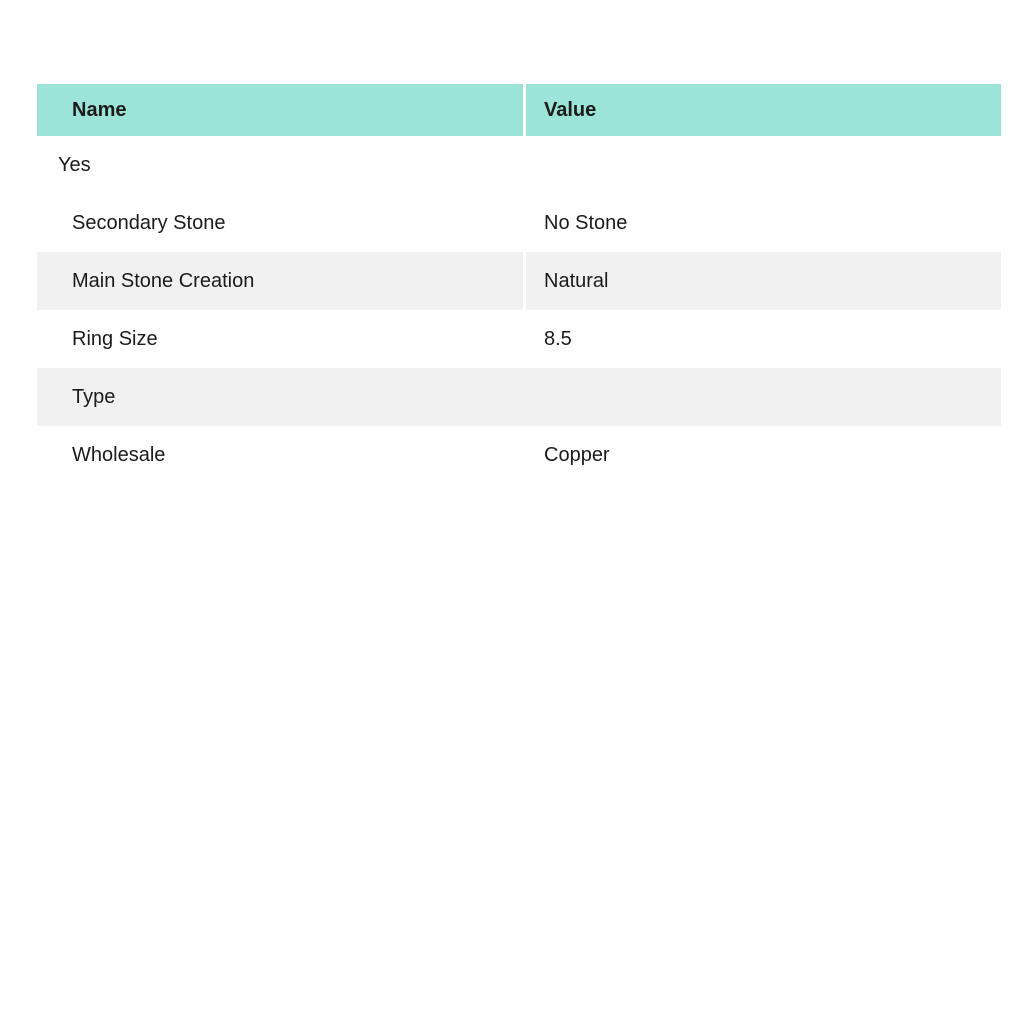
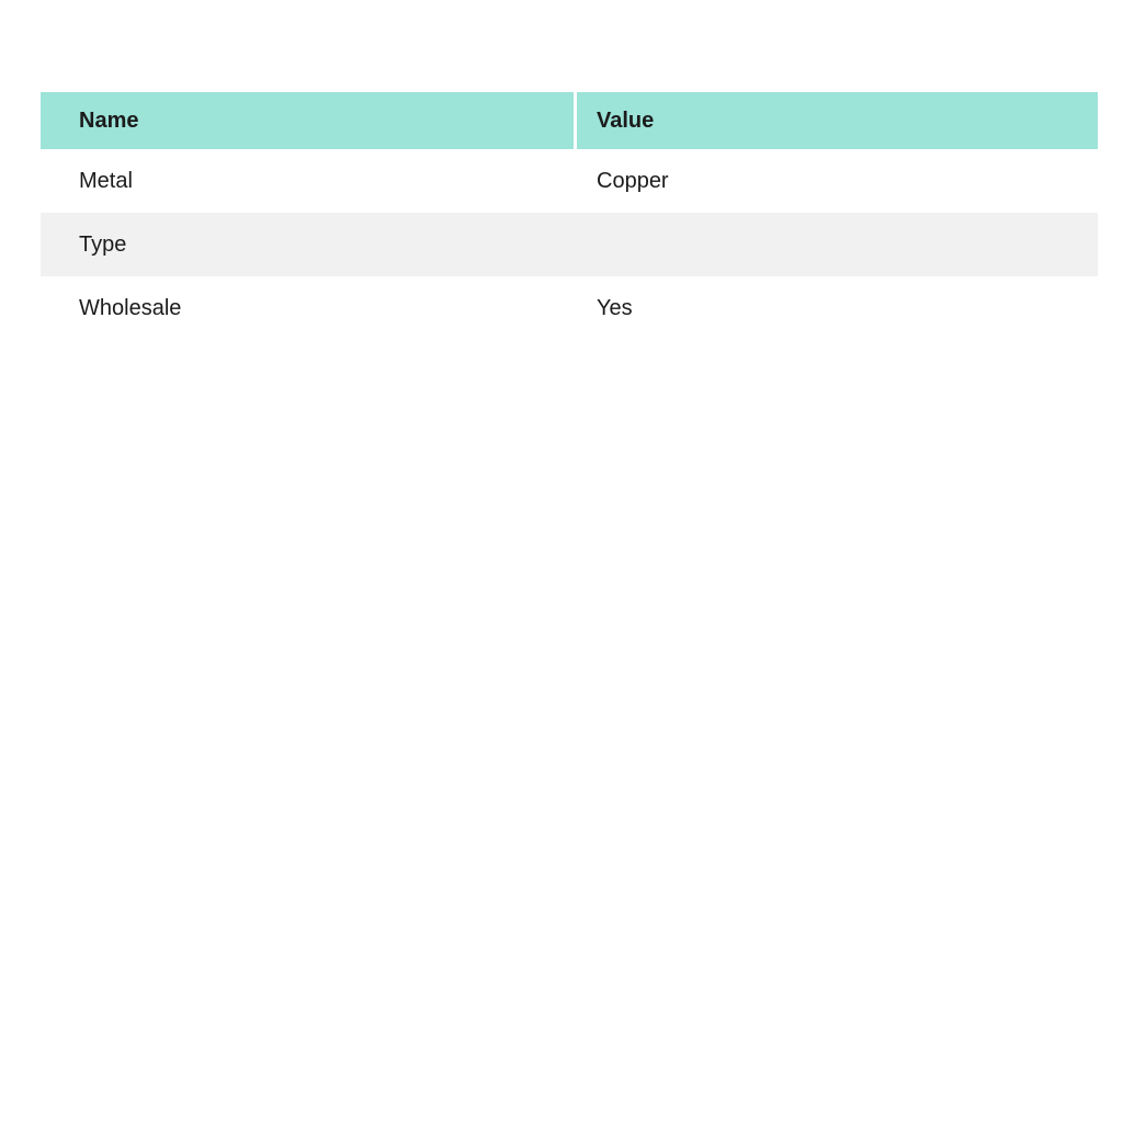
  Name
  Value
+ Metal
- Yes
+ Copper
- Secondary Stone
- No Stone
- Main Stone Creation
- Natural
- Ring Size
- 8.5
  Type
  Wholesale
- Copper
+ Yes
